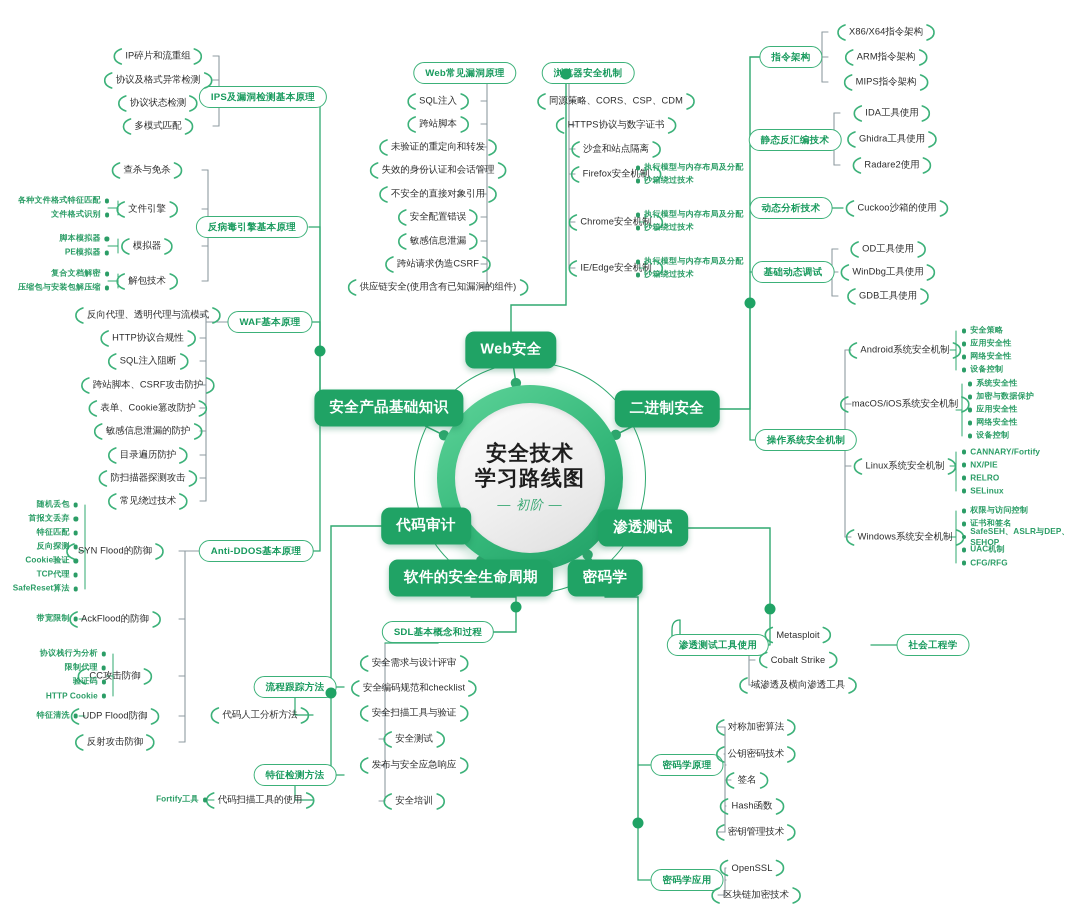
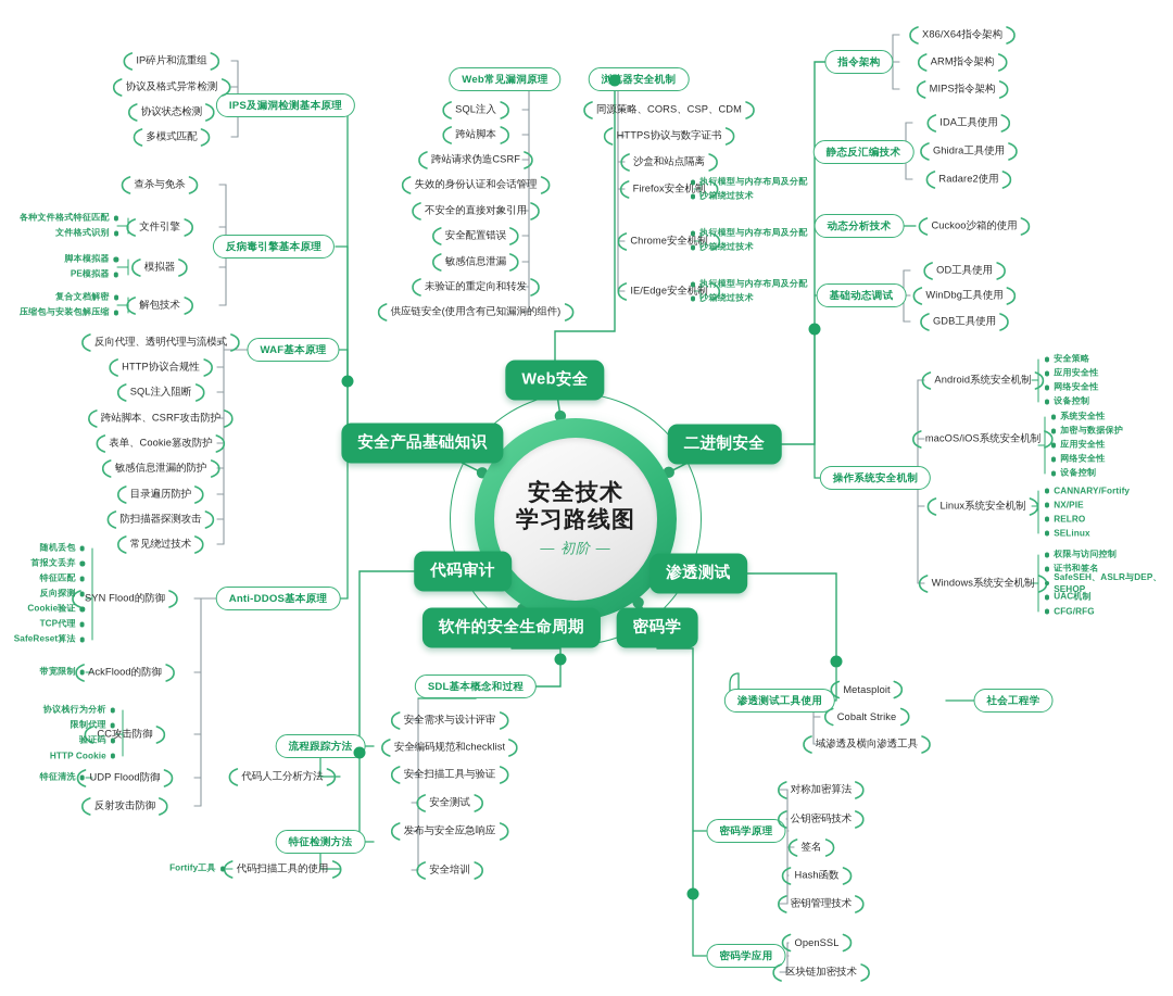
  安全技术
  学习路线图
  — 初阶 —
  Web安全
  二进制安全
  渗透测试
  密码学
  软件的安全生命周期
  代码审计
  安全产品基础知识
  IPS及漏洞检测基本原理
  IP碎片和流重组
  协议及格式异常检测
  协议状态检测
  多模式匹配
  反病毒引擎基本原理
  查杀与免杀
  文件引擎
  模拟器
  解包技术
  各种文件格式特征匹配
  文件格式识别
  脚本模拟器
  PE模拟器
  复合文档解密
  压缩包与安装包解压缩
  WAF基本原理
  反向代理、透明代理与流模式
  HTTP协议合规性
  SQL注入阻断
  跨站脚本、CSRF攻击防护
  表单、Cookie篡改防护
  敏感信息泄漏的防护
  目录遍历防护
  防扫描器探测攻击
  常见绕过技术
  Anti-DDOS基本原理
  SYN Flood的防御
  AckFlood的防御
  CC攻击防御
  UDP Flood防御
  反射攻击防御
  随机丢包
  首报文丢弃
  特征匹配
  反向探测
  Cookie验证
  TCP代理
  SafeReset算法
  带宽限制
  协议栈行为分析
  限制代理
  验证码
  HTTP Cookie
  特征清洗
  流程跟踪方法
  代码人工分析方法
  特征检测方法
  代码扫描工具的使用
  Fortify工具
  SDL基本概念和过程
  安全需求与设计评审
  安全编码规范和checklist
  安全扫描工具与验证
  安全测试
  发布与安全应急响应
  安全培训
  Web常见漏洞原理
  SQL注入
  跨站脚本
- 未验证的重定向和转发
+ 跨站请求伪造CSRF
  失效的身份认证和会话管理
  不安全的直接对象引用
  安全配置错误
  敏感信息泄漏
- 跨站请求伪造CSRF
+ 未验证的重定向和转发
  供应链安全(使用含有已知漏洞的组件)
  浏器安全机制
  同源策略、CORS、CSP、CDM
  HTTPS协议与数字证书
  沙盒和站点隔离
  Firefox安全机制
  Chrome安全机制
  IE/Edge安全机制
  执行模型与内存布局及分配
  沙箱绕过技术
  执行模型与内存布局及分配
  沙箱绕过技术
  执行模型与内存布局及分配
  沙箱绕过技术
  指令架构
  X86/X64指令架构
  ARM指令架构
  MIPS指令架构
  静态反汇编技术
  IDA工具使用
  Ghidra工具使用
  Radare2使用
  动态分析技术
  Cuckoo沙箱的使用
  基础动态调试
  OD工具使用
  WinDbg工具使用
  GDB工具使用
  操作系统安全机制
  Android系统安全机制
  macOS/iOS系统安全机制
  Linux系统安全机制
  Windows系统安全机制
  安全策略
  应用安全性
  网络安全性
  设备控制
  系统安全性
  加密与数据保护
  应用安全性
  网络安全性
  设备控制
  CANNARY/Fortify
  NX/PIE
  RELRO
  SELinux
  权限与访问控制
  证书和签名
  SafeSEH、ASLR与DEP、SEHOP
  UAC机制
  CFG/RFG
  渗透测试工具使用
  Metasploit
  Cobalt Strike
  域渗透及横向渗透工具
  社会工程学
  密码学原理
  对称加密算法
  公钥密码技术
  签名
  Hash函数
  密钥管理技术
  密码学应用
  OpenSSL
  区块链加密技术
